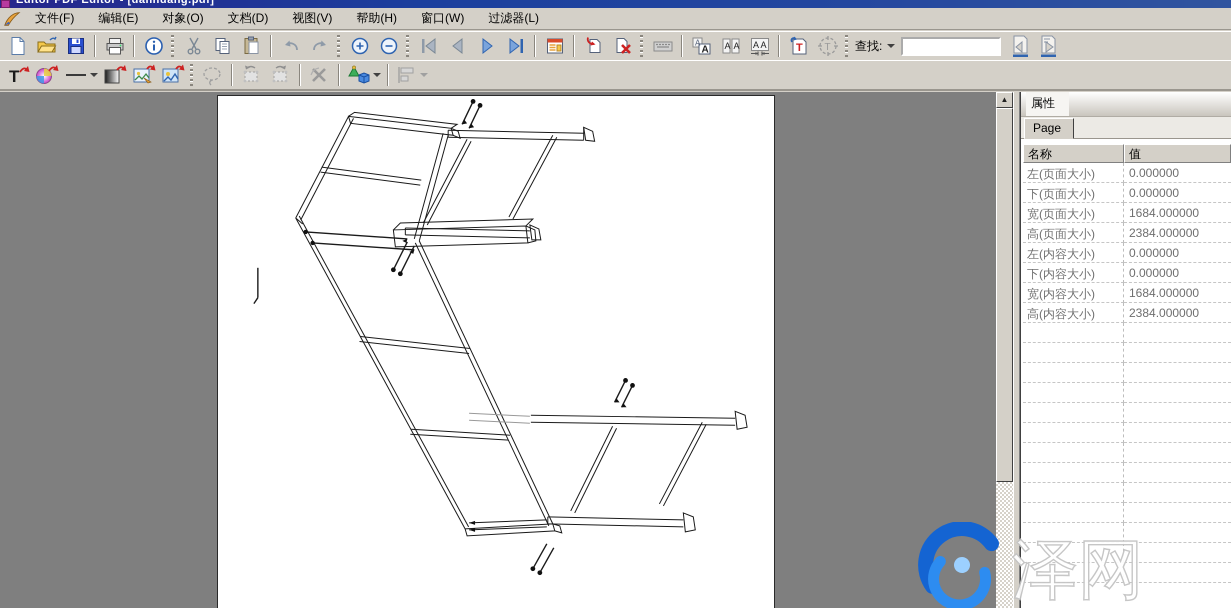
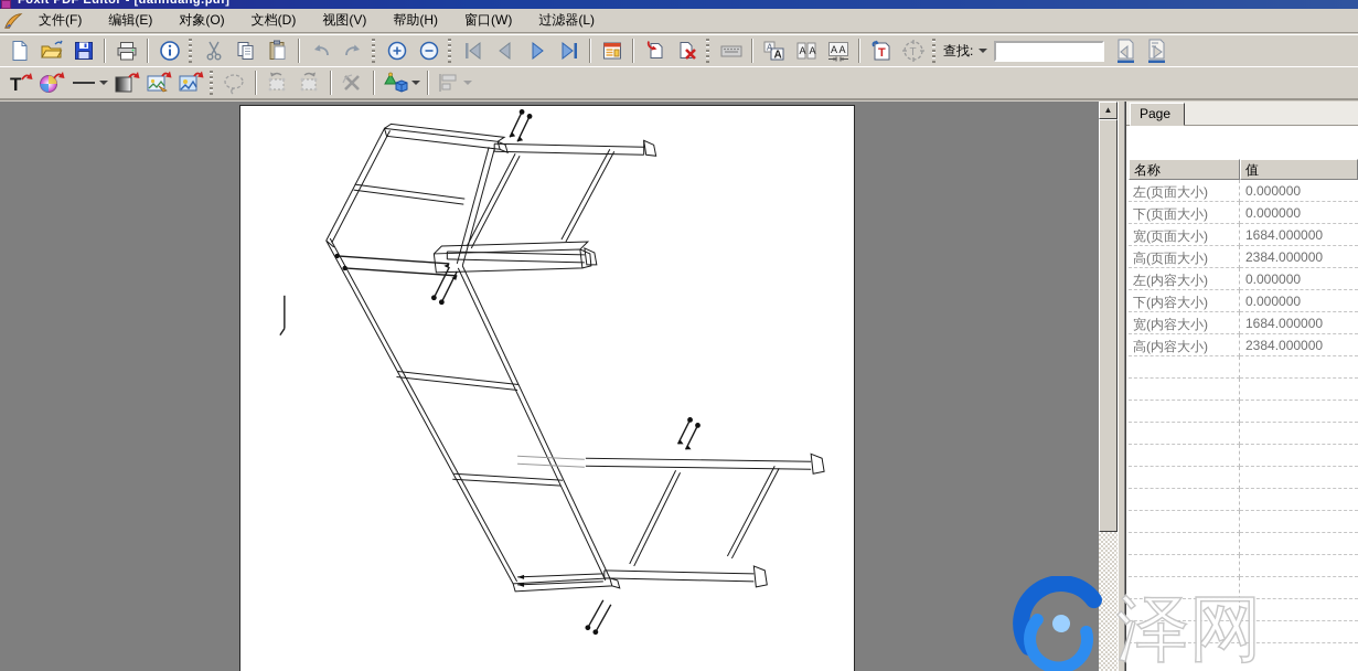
- Editor PDF Editor - [danhuang.pdf]
+ Foxit PDF Editor - [danhuang.pdf]
  文件(F)
  编辑(E)
  对象(O)
  文档(D)
  视图(V)
  帮助(H)
  窗口(W)
  过滤器(L)
  A
  A
  A
  A
  A
  A
  T
  T
  查找:
  T
  ▲
- 属性
  Page
  名称
  值
  左(页面大小)
  0.000000
  下(页面大小)
  0.000000
  宽(页面大小)
  1684.000000
  高(页面大小)
  2384.000000
  左(内容大小)
  0.000000
  下(内容大小)
  0.000000
  宽(内容大小)
  1684.000000
  高(内容大小)
  2384.000000
  泽网
